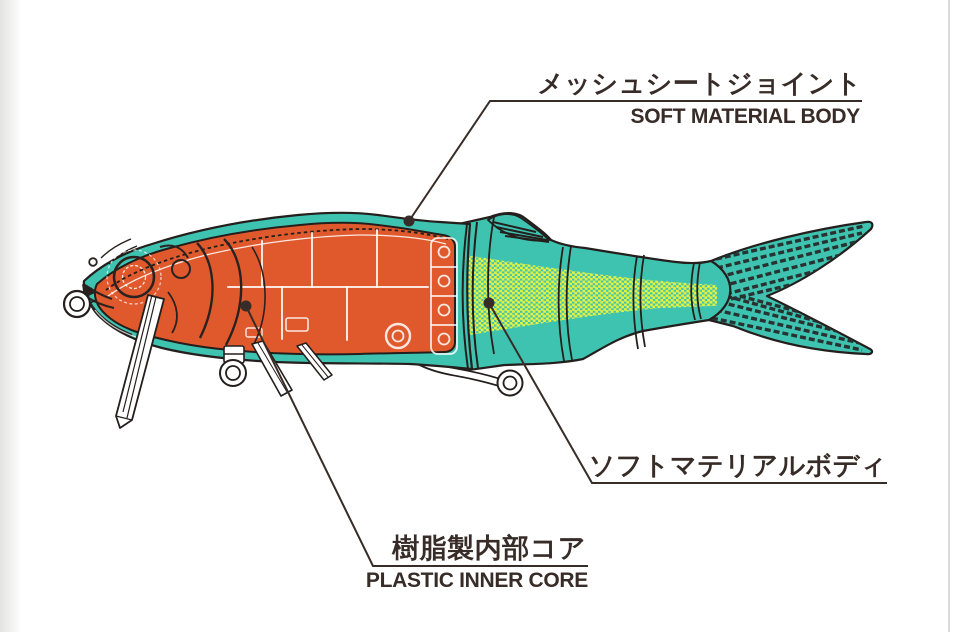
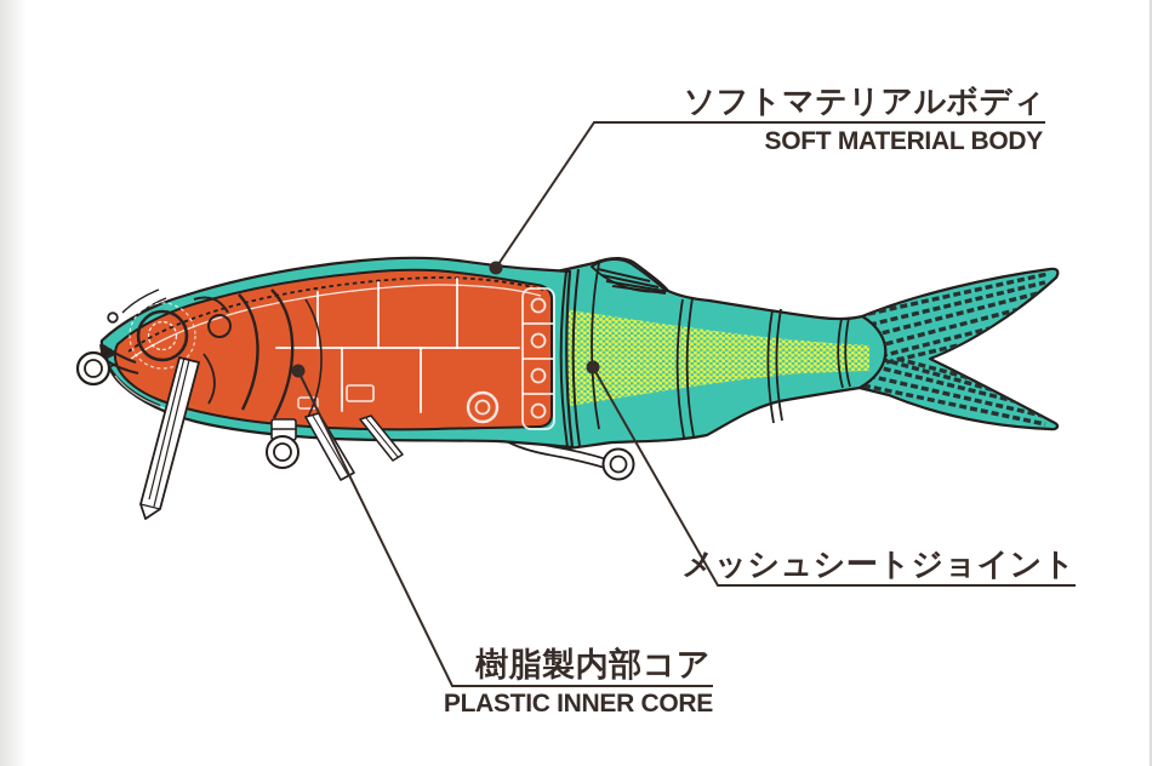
- メッシュシートジョイント
+ ソフトマテリアルボディ
  SOFT MATERIAL BODY
- ソフトマテリアルボディ
+ メッシュシートジョイント
  樹脂製内部コア
  PLASTIC INNER CORE
